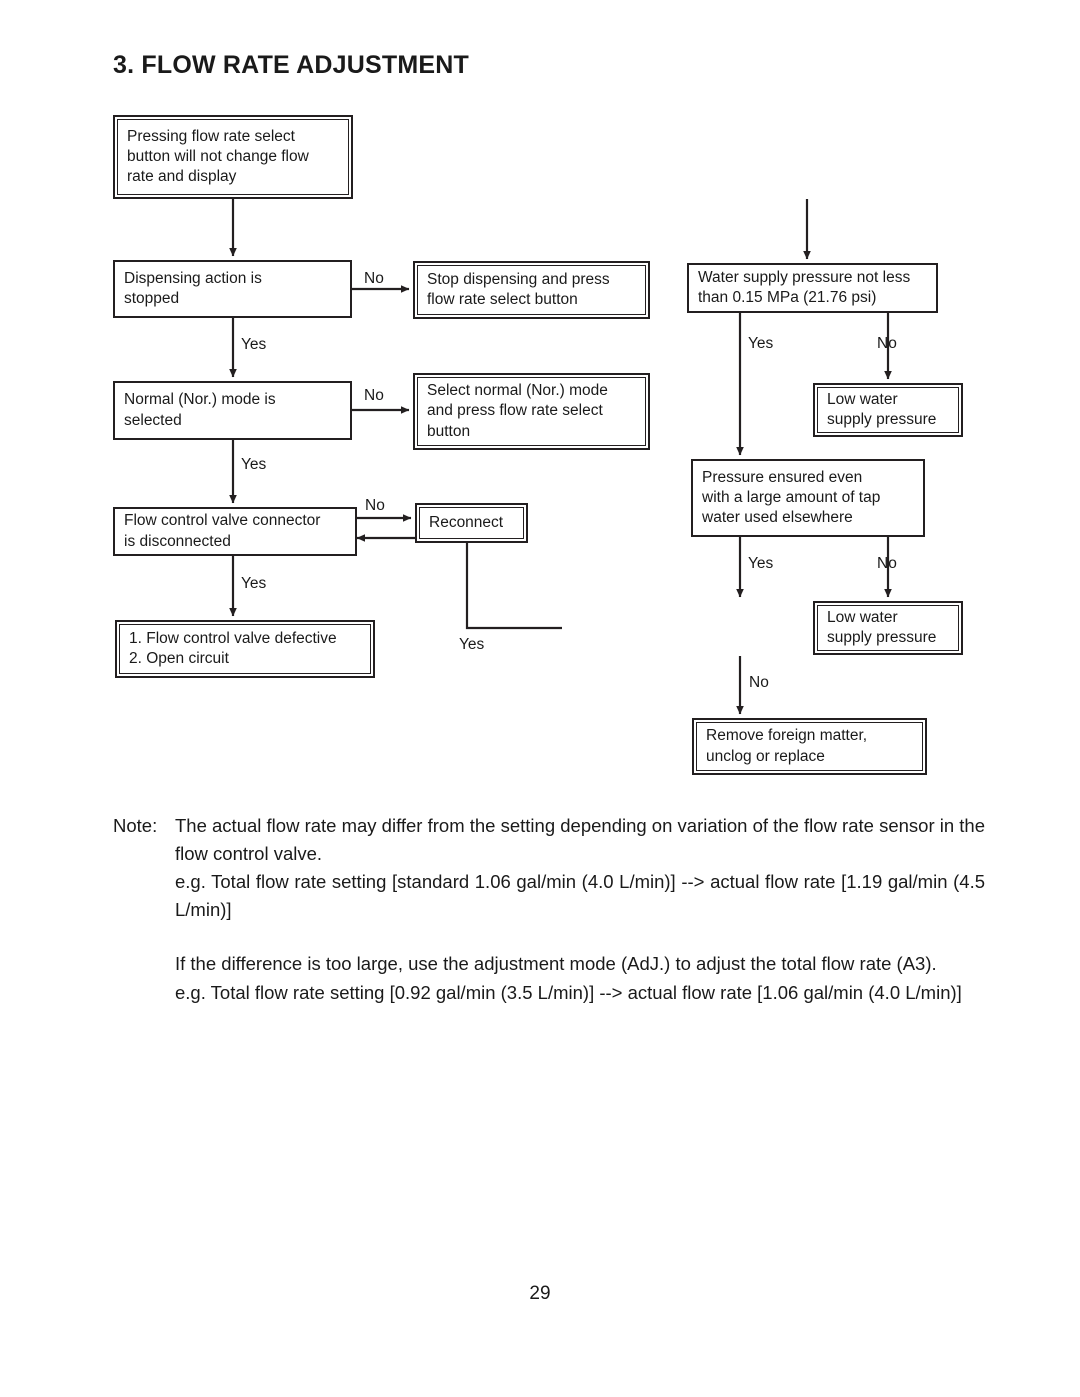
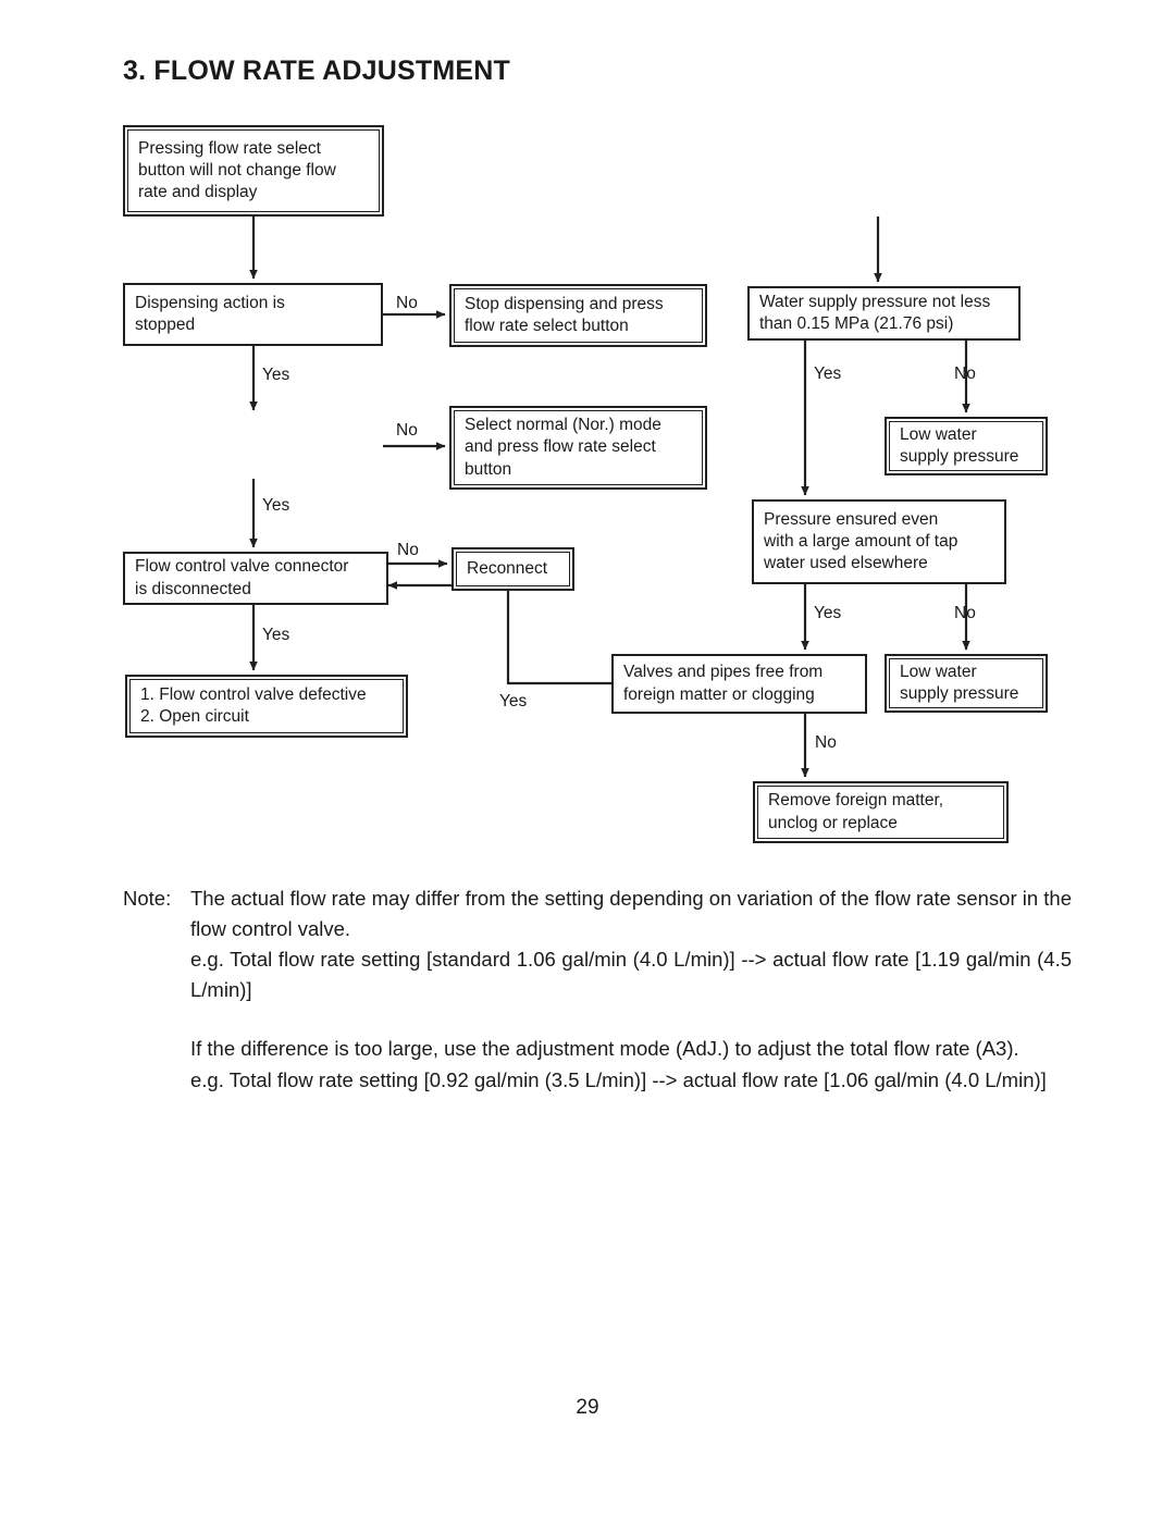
  3. FLOW RATE ADJUSTMENT
  Pressing flow rate select
  button will not change flow
  rate and display
  Dispensing action is
  stopped
  Stop dispensing and press
  flow rate select button
- Normal (Nor.) mode is
- selected
  Select normal (Nor.) mode
  and press flow rate select
  button
  Flow control valve connector
  is disconnected
  Reconnect
  1. Flow control valve defective
  2. Open circuit
  Water supply pressure not less
  than 0.15 MPa (21.76 psi)
  Low water
  supply pressure
  Pressure ensured even
  with a large amount of tap
  water used elsewhere
+ Valves and pipes free from
+ foreign matter or clogging
  Low water
  supply pressure
  Remove foreign matter,
  unclog or replace
  No
  Yes
  No
  Yes
  No
  Yes
  Yes
  Yes
  No
  Yes
  No
  No
  Note:
  The actual flow rate may differ from the setting depending on variation of the flow rate sensor in the flow control valve.
  e.g. Total flow rate setting [standard 1.06 gal/min (4.0 L/min)] --> actual flow rate [1.19 gal/min (4.5 L/min)]
  If the difference is too large, use the adjustment mode (AdJ.) to adjust the total flow rate (A3).
  e.g. Total flow rate setting [0.92 gal/min (3.5 L/min)] --> actual flow rate [1.06 gal/min (4.0 L/min)]
  29
